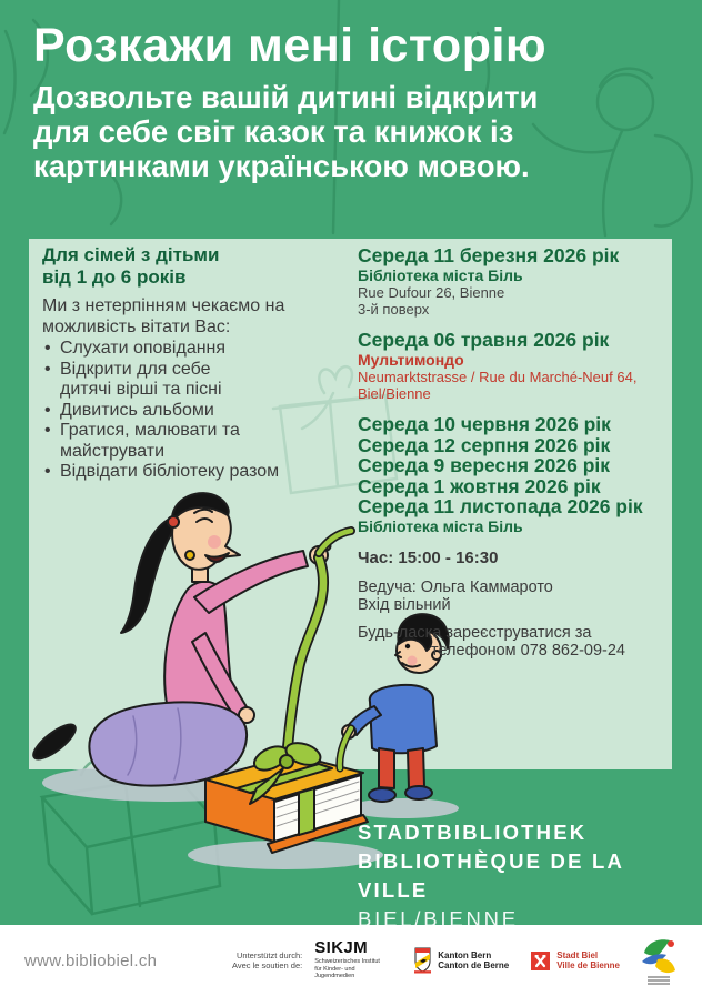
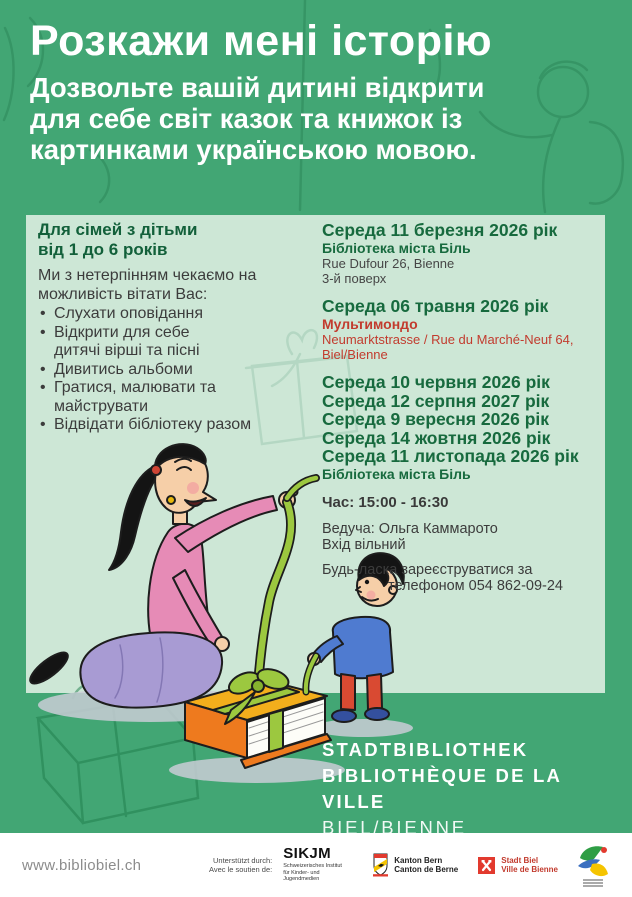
  Розкажи мені історію
  Дозвольте вашій дитині відкрити
  для себе світ казок та книжок із
  картинками українською мовою.
  Для сімей з дітьми
  від 1 до 6 років
  Ми з нетерпінням чекаємо на
  можливість вітати Вас:
  Слухати оповідання
  Відкрити для себе
  дитячі вірші та пісні
  Дивитись альбоми
  Гратися, малювати та
  майструвати
  Відвідати бібліотеку разом
  Середа 11 березня 2026 рік
  Бібліотека міста Біль
  Rue Dufour 26, Bienne
  3-й поверх
  Середа 06 травня 2026 рік
  Мультимондо
  Neumarktstrasse / Rue du Marché-Neuf 64,
  Biel/Bienne
  Середа 10 червня 2026 рік
- Середа 12 серпня 2026 рік
+ Середа 12 серпня 2027 рік
  Середа 9 вересня 2026 рік
- Середа 1 жовтня 2026 рік
+ Середа 14 жовтня 2026 рік
  Середа 11 листопада 2026 рік
  Бібліотека міста Біль
  Час: 15:00 - 16:30
  Ведуча: Ольга Каммарото
  Вхід вільний
  Будь-ласка зареєструватися за
- телефоном 078 862-09-24
+ телефоном 054 862-09-24
  STADTBIBLIOTHEK
  BIBLIOTHÈQUE DE LA VILLE
  BIEL/BIENNE
  www.bibliobiel.ch
  Unterstützt durch:
  Avec le soutien de:
  SIKJM
  Kanton Bern
  Canton de Berne
  Stadt Biel
  Ville de Bienne
